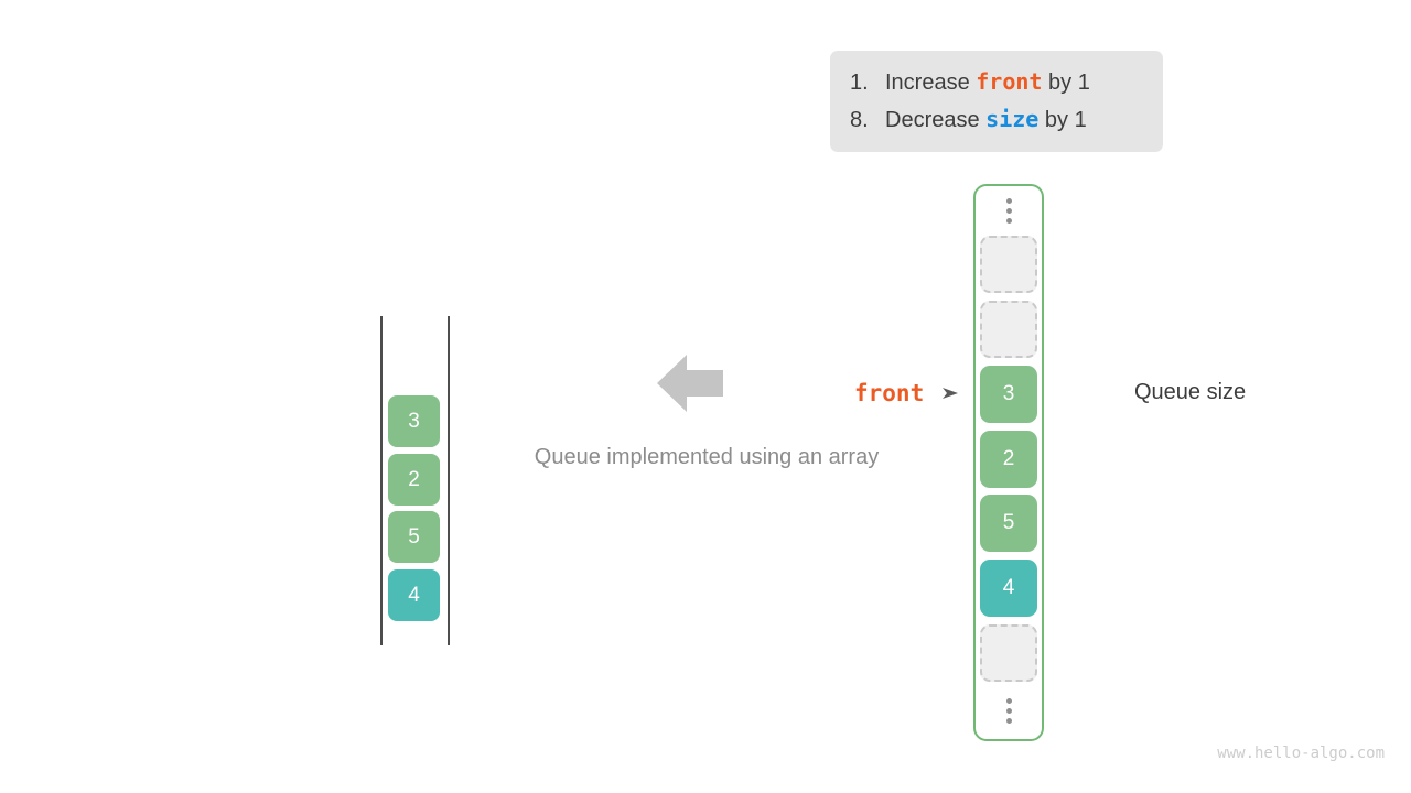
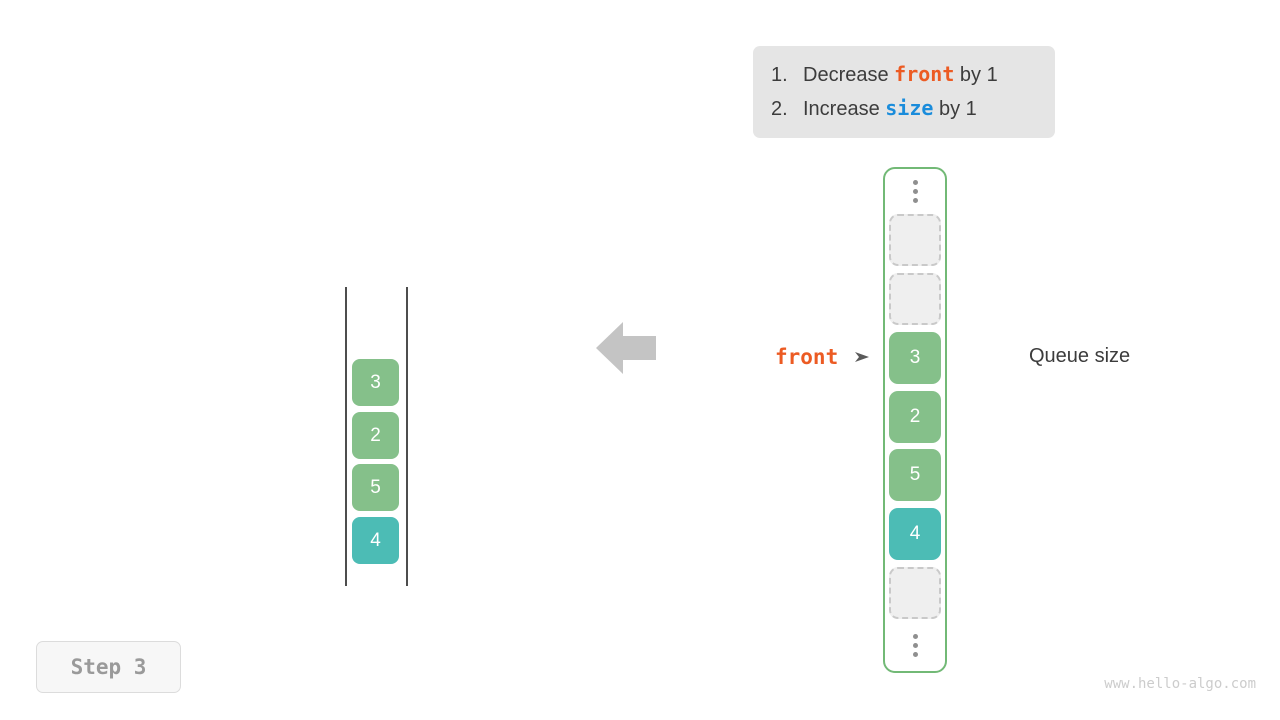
  1.
- Increase
+ Decrease
  front
  by 1
- 8.
+ 2.
- Decrease
+ Increase
  size
  by 1
  3
  2
  5
  4
- Queue implemented using an array
  front
  3
  2
  5
  4
  Queue size
+ Step 3
  www.hello-algo.com
